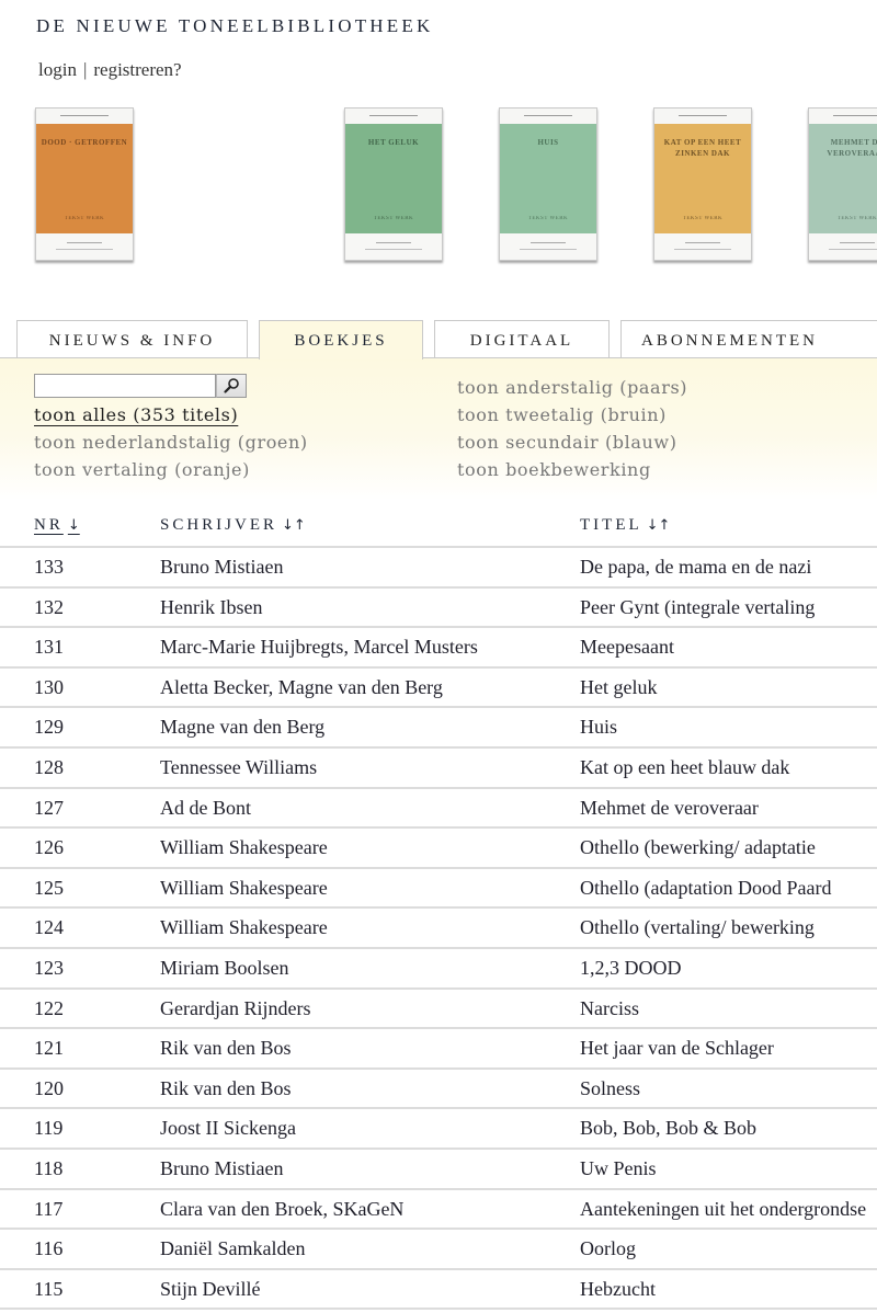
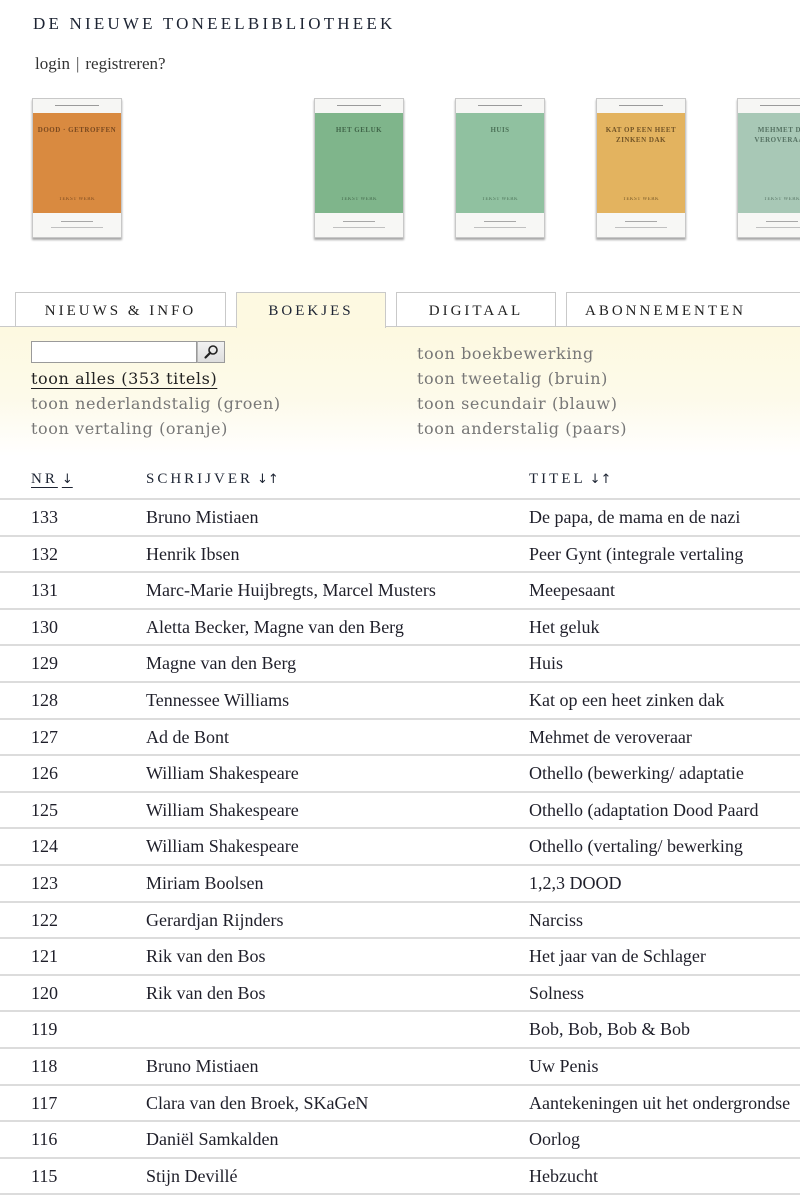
  DE NIEUWE TONEELBIBLIOTHEEK
  login | registreren?
  DOOD · GETROFFEN
  HET GELUK
  HUIS
  KAT OP EEN HEET ZINKEN DAK
  MEHMET D VEROVERA
  NIEUWS & INFO
  BOEKJES
  DIGITAAL
  ABONNEMENTEN
  toon alles (353 titels)
  toon nederlandstalig (groen)
  toon vertaling (oranje)
- toon anderstalig (paars)
+ toon boekbewerking
  toon tweetalig (bruin)
  toon secundair (blauw)
- toon boekbewerking
+ toon anderstalig (paars)
  NR ↓
  SCHRIJVER ↓↑
  TITEL ↓↑
  133
  Bruno Mistiaen
  De papa, de mama en de nazi
  132
  Henrik Ibsen
  Peer Gynt (integrale vertaling
  131
  Marc-Marie Huijbregts, Marcel Musters
  Meepesaant
  130
  Aletta Becker, Magne van den Berg
  Het geluk
  129
  Magne van den Berg
  Huis
  128
  Tennessee Williams
- Kat op een heet blauw dak
+ Kat op een heet zinken dak
  127
  Ad de Bont
  Mehmet de veroveraar
  126
  William Shakespeare
  Othello (bewerking/ adaptatie
  125
  William Shakespeare
  Othello (adaptation Dood Paard
  124
  William Shakespeare
  Othello (vertaling/ bewerking
  123
  Miriam Boolsen
  1,2,3 DOOD
  122
  Gerardjan Rijnders
  Narciss
  121
  Rik van den Bos
  Het jaar van de Schlager
  120
  Rik van den Bos
  Solness
  119
- Joost II Sickenga
  Bob, Bob, Bob & Bob
  118
  Bruno Mistiaen
  Uw Penis
  117
  Clara van den Broek, SKaGeN
  Aantekeningen uit het ondergrondse
  116
  Daniël Samkalden
  Oorlog
  115
  Stijn Devillé
  Hebzucht
